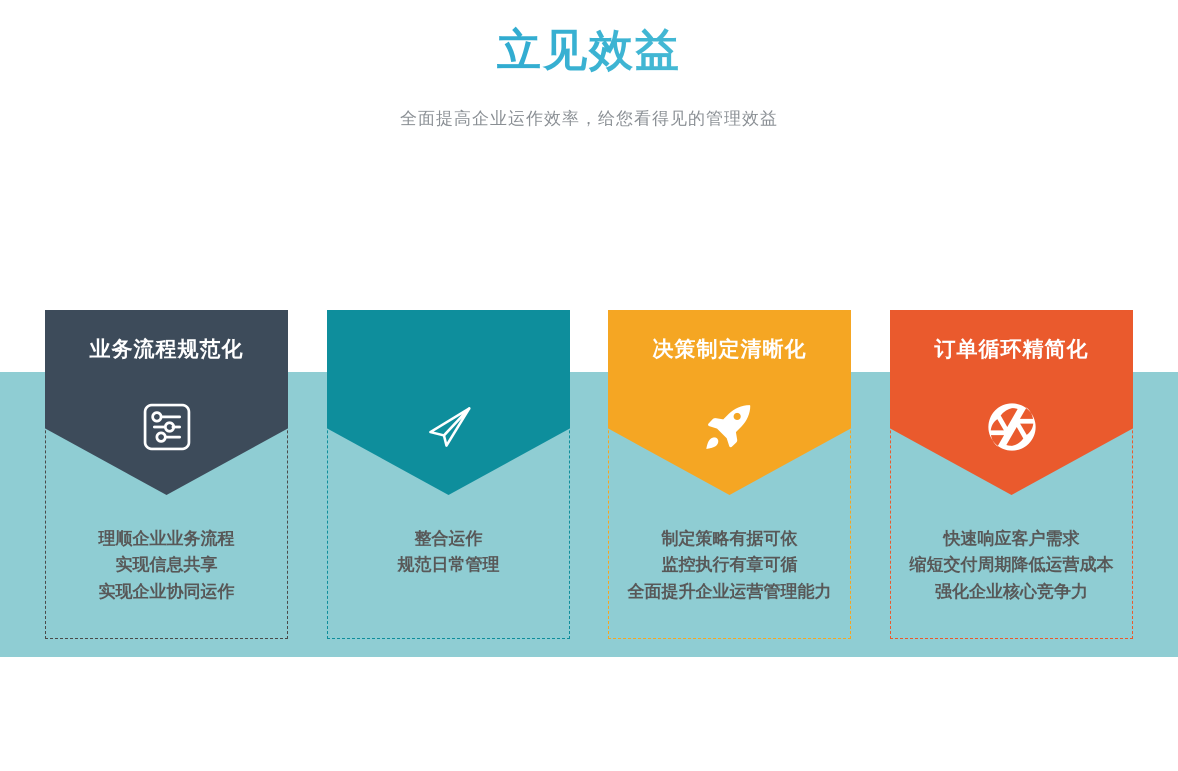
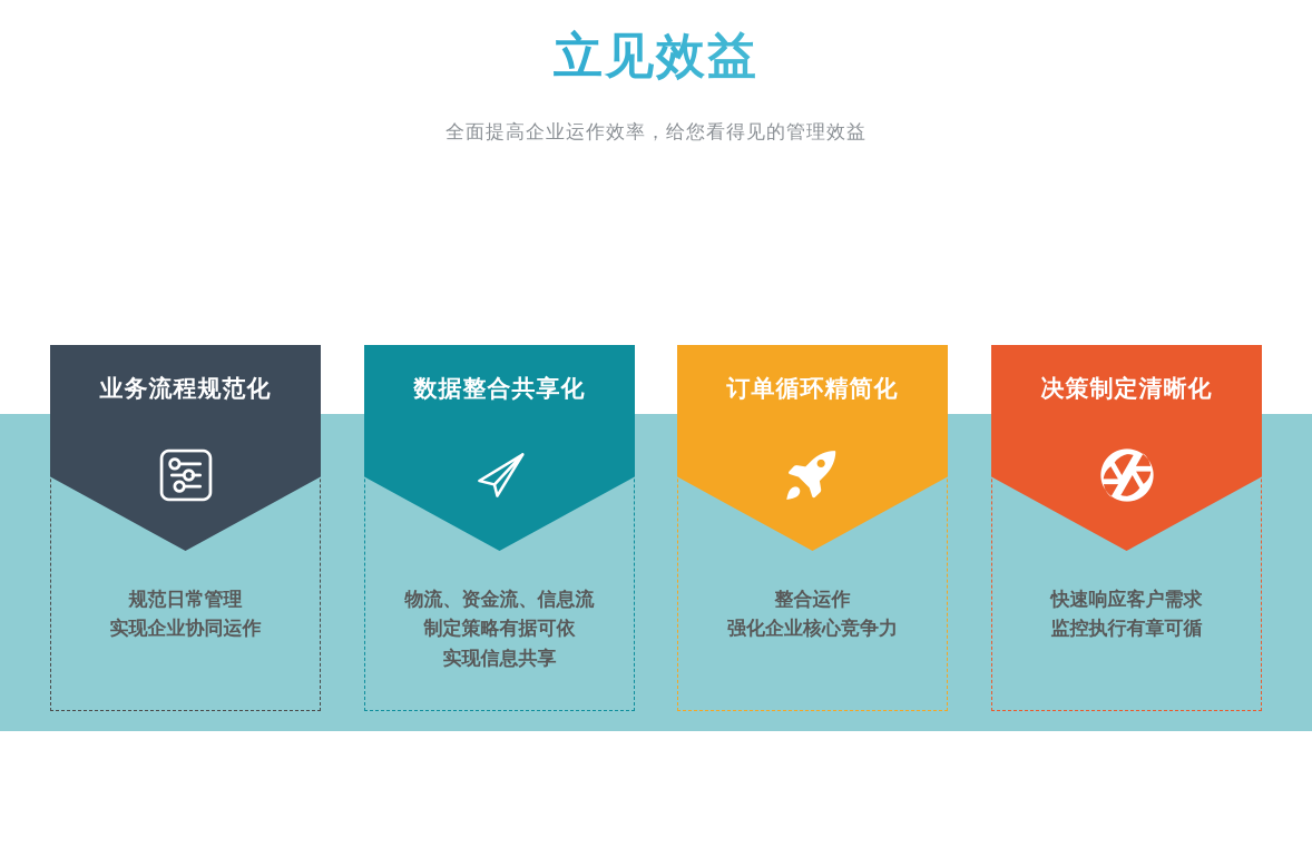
  立见效益
  全面提高企业运作效率，给您看得见的管理效益
  业务流程规范化
- 理顺企业业务流程
- 实现信息共享
+ 规范日常管理
  实现企业协同运作
+ 数据整合共享化
+ 物流、资金流、信息流
- 整合运作
+ 制定策略有据可依
- 规范日常管理
+ 实现信息共享
- 决策制定清晰化
+ 订单循环精简化
- 制定策略有据可依
+ 整合运作
- 监控执行有章可循
+ 强化企业核心竞争力
- 全面提升企业运营管理能力
- 订单循环精简化
+ 决策制定清晰化
  快速响应客户需求
- 缩短交付周期降低运营成本
- 强化企业核心竞争力
+ 监控执行有章可循
